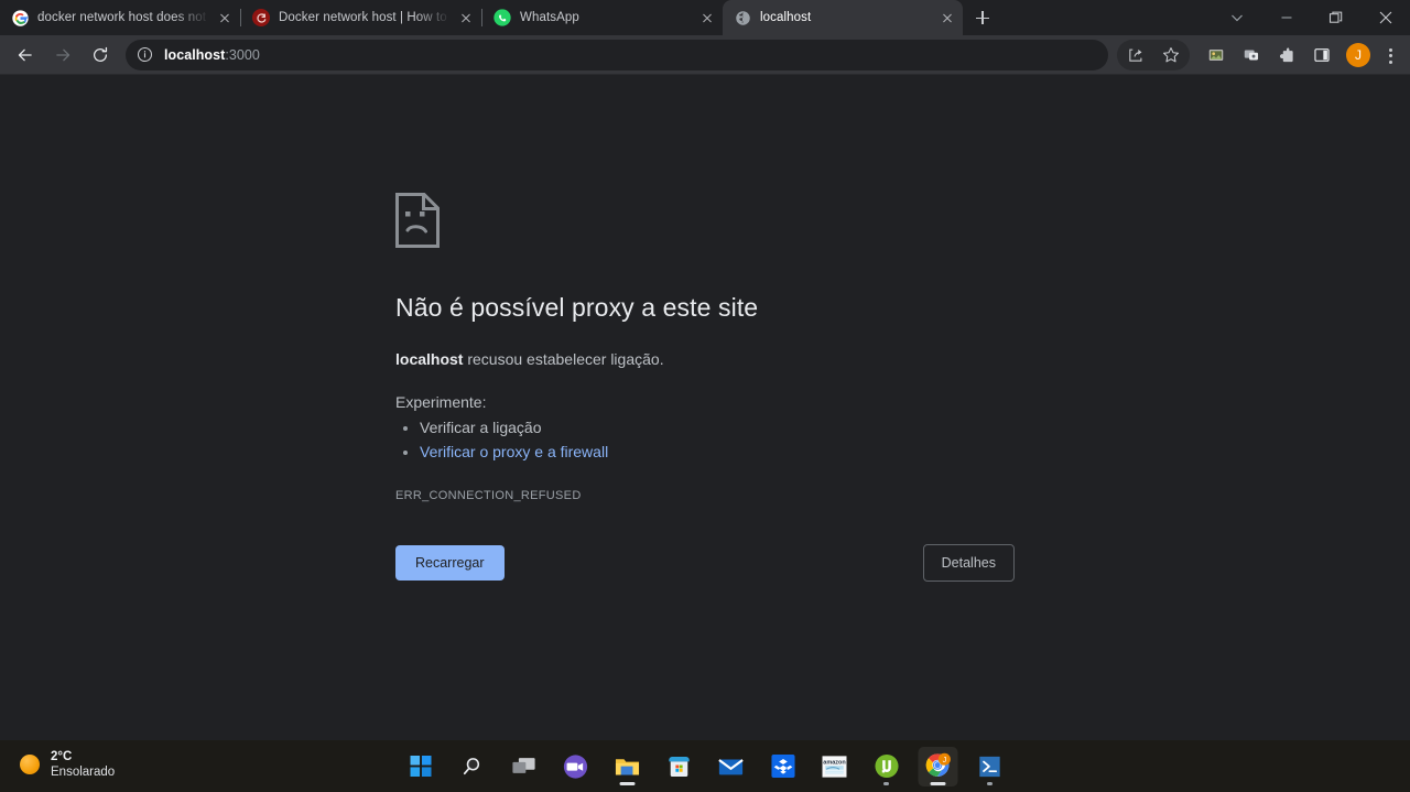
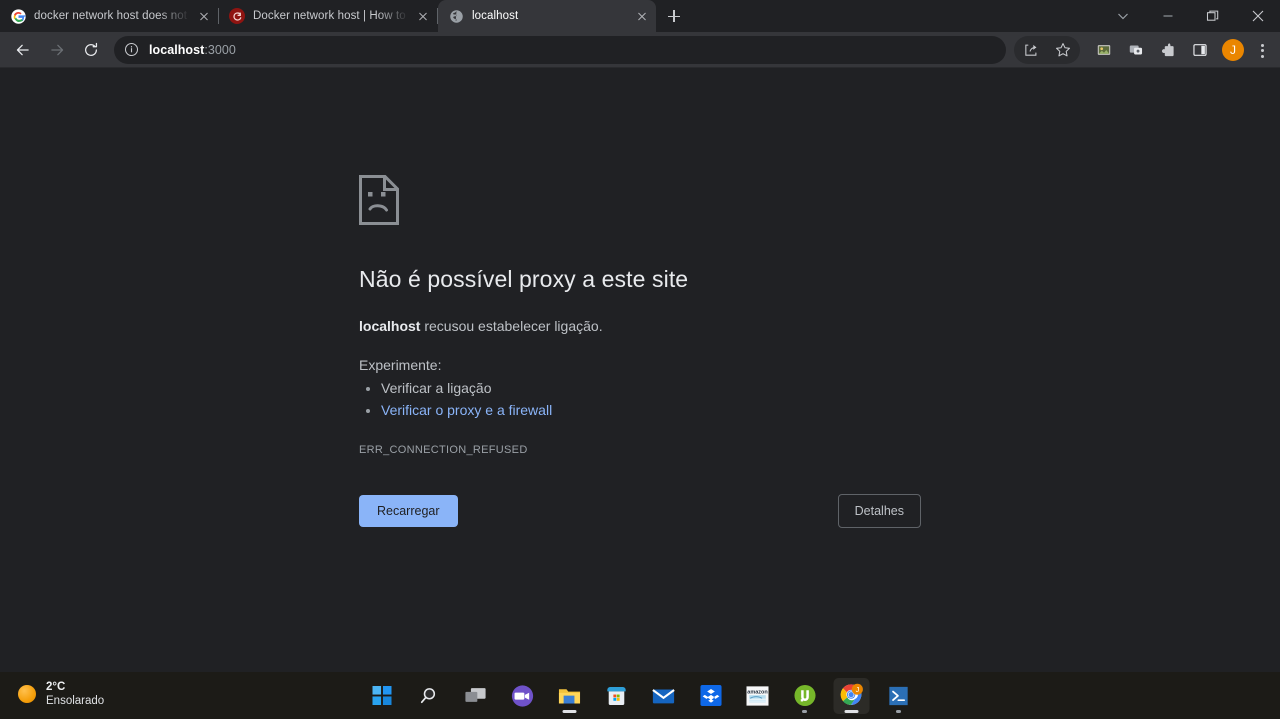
  docker network host does not
  Docker network host | How to
- WhatsApp
  localhost
  localhost:3000
  J
  Não é possível proxy a este site
  localhost recusou estabelecer ligação.
  Experimente:
  Verificar a ligação
  Verificar o proxy e a firewall
  ERR_CONNECTION_REFUSED
  Recarregar
  Detalhes
  2°C
  Ensolarado
  J
